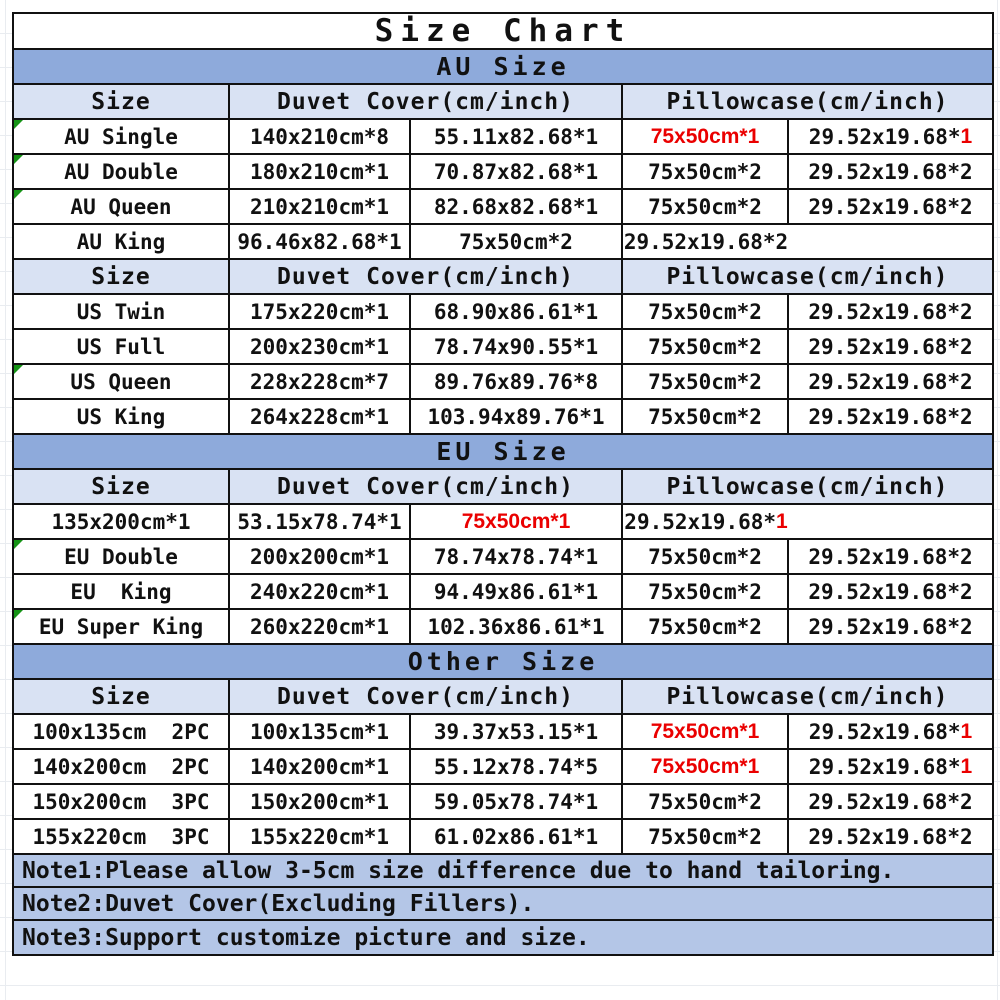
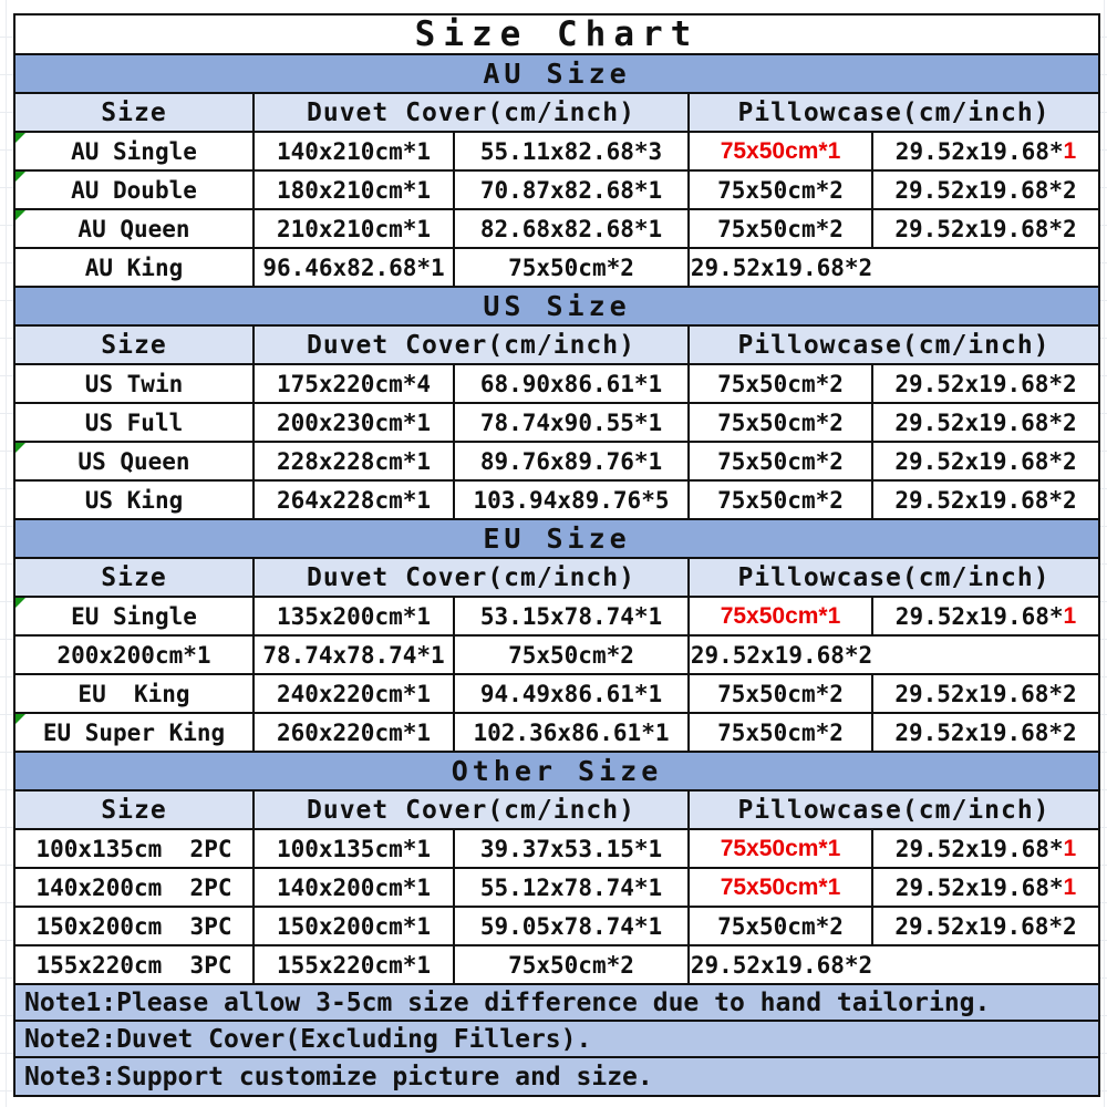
  Size Chart
  AU Size
  Size
  Duvet Cover(cm/inch)
  Pillowcase(cm/inch)
  AU Single
- 140x210cm*8
+ 140x210cm*1
- 55.11x82.68*1
+ 55.11x82.68*3
  75x50cm*1
  29.52x19.68*
  1
  AU Double
  180x210cm*1
  70.87x82.68*1
  75x50cm*2
  29.52x19.68*2
  AU Queen
  210x210cm*1
  82.68x82.68*1
  75x50cm*2
  29.52x19.68*2
  AU King
  96.46x82.68*1
  75x50cm*2
  29.52x19.68*2
+ US Size
  Size
  Duvet Cover(cm/inch)
  Pillowcase(cm/inch)
  US Twin
- 175x220cm*1
+ 175x220cm*4
  68.90x86.61*1
  75x50cm*2
  29.52x19.68*2
  US Full
  200x230cm*1
  78.74x90.55*1
  75x50cm*2
  29.52x19.68*2
  US Queen
- 228x228cm*7
+ 228x228cm*1
- 89.76x89.76*8
+ 89.76x89.76*1
  75x50cm*2
  29.52x19.68*2
  US King
  264x228cm*1
- 103.94x89.76*1
+ 103.94x89.76*5
  75x50cm*2
  29.52x19.68*2
  EU Size
  Size
  Duvet Cover(cm/inch)
  Pillowcase(cm/inch)
+ EU Single
  135x200cm*1
  53.15x78.74*1
  75x50cm*1
  29.52x19.68*
  1
- EU Double
  200x200cm*1
  78.74x78.74*1
  75x50cm*2
  29.52x19.68*2
  EU King
  240x220cm*1
  94.49x86.61*1
  75x50cm*2
  29.52x19.68*2
  EU Super King
  260x220cm*1
  102.36x86.61*1
  75x50cm*2
  29.52x19.68*2
  Other Size
  Size
  Duvet Cover(cm/inch)
  Pillowcase(cm/inch)
  100x135cm 2PC
  100x135cm*1
  39.37x53.15*1
  75x50cm*1
  29.52x19.68*
  1
  140x200cm 2PC
  140x200cm*1
- 55.12x78.74*5
+ 55.12x78.74*1
  75x50cm*1
  29.52x19.68*
  1
  150x200cm 3PC
  150x200cm*1
  59.05x78.74*1
  75x50cm*2
  29.52x19.68*2
  155x220cm 3PC
  155x220cm*1
- 61.02x86.61*1
  75x50cm*2
  29.52x19.68*2
  Note1:Please allow 3-5cm size difference due to hand tailoring.
  Note2:Duvet Cover(Excluding Fillers).
  Note3:Support customize picture and size.
